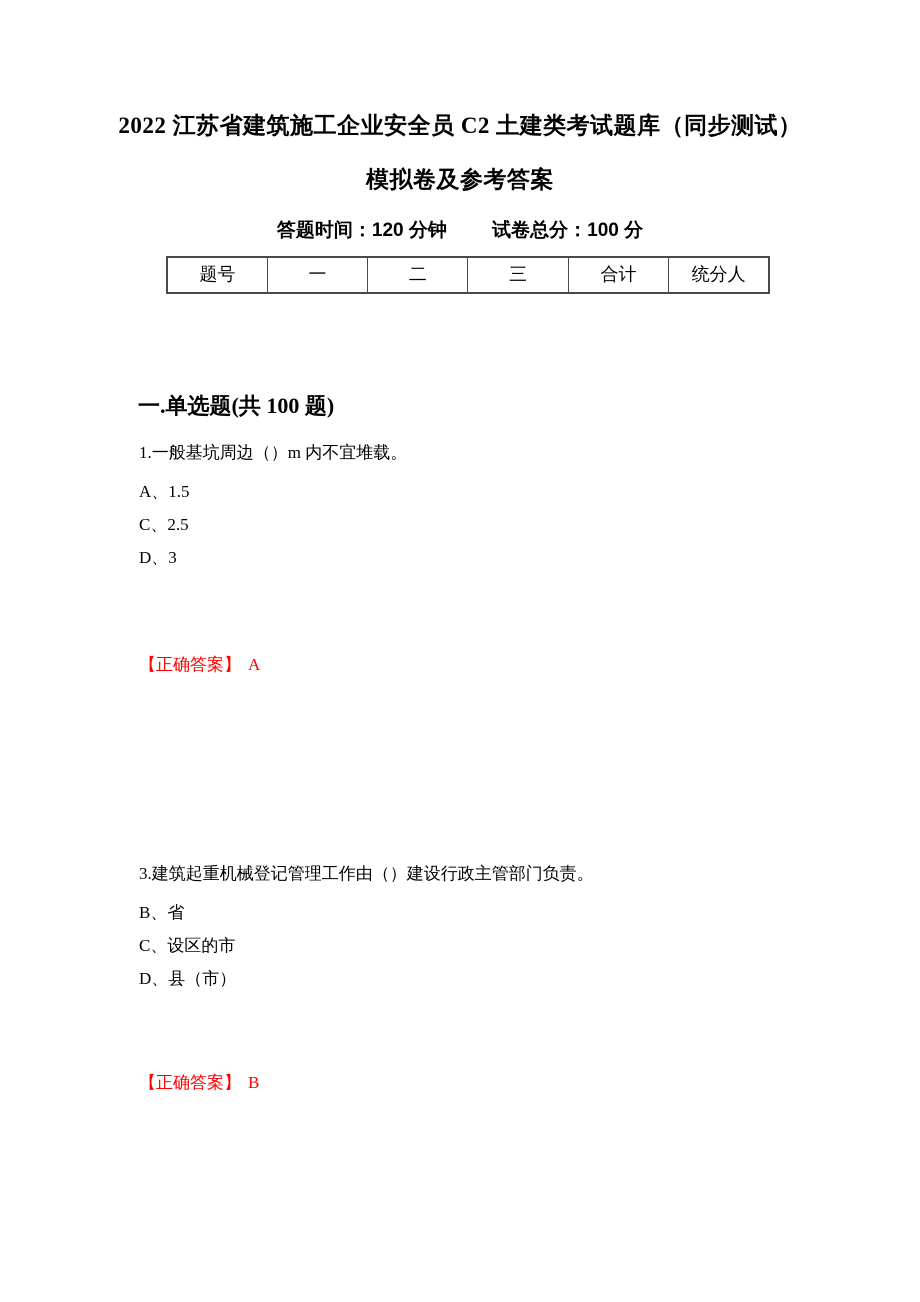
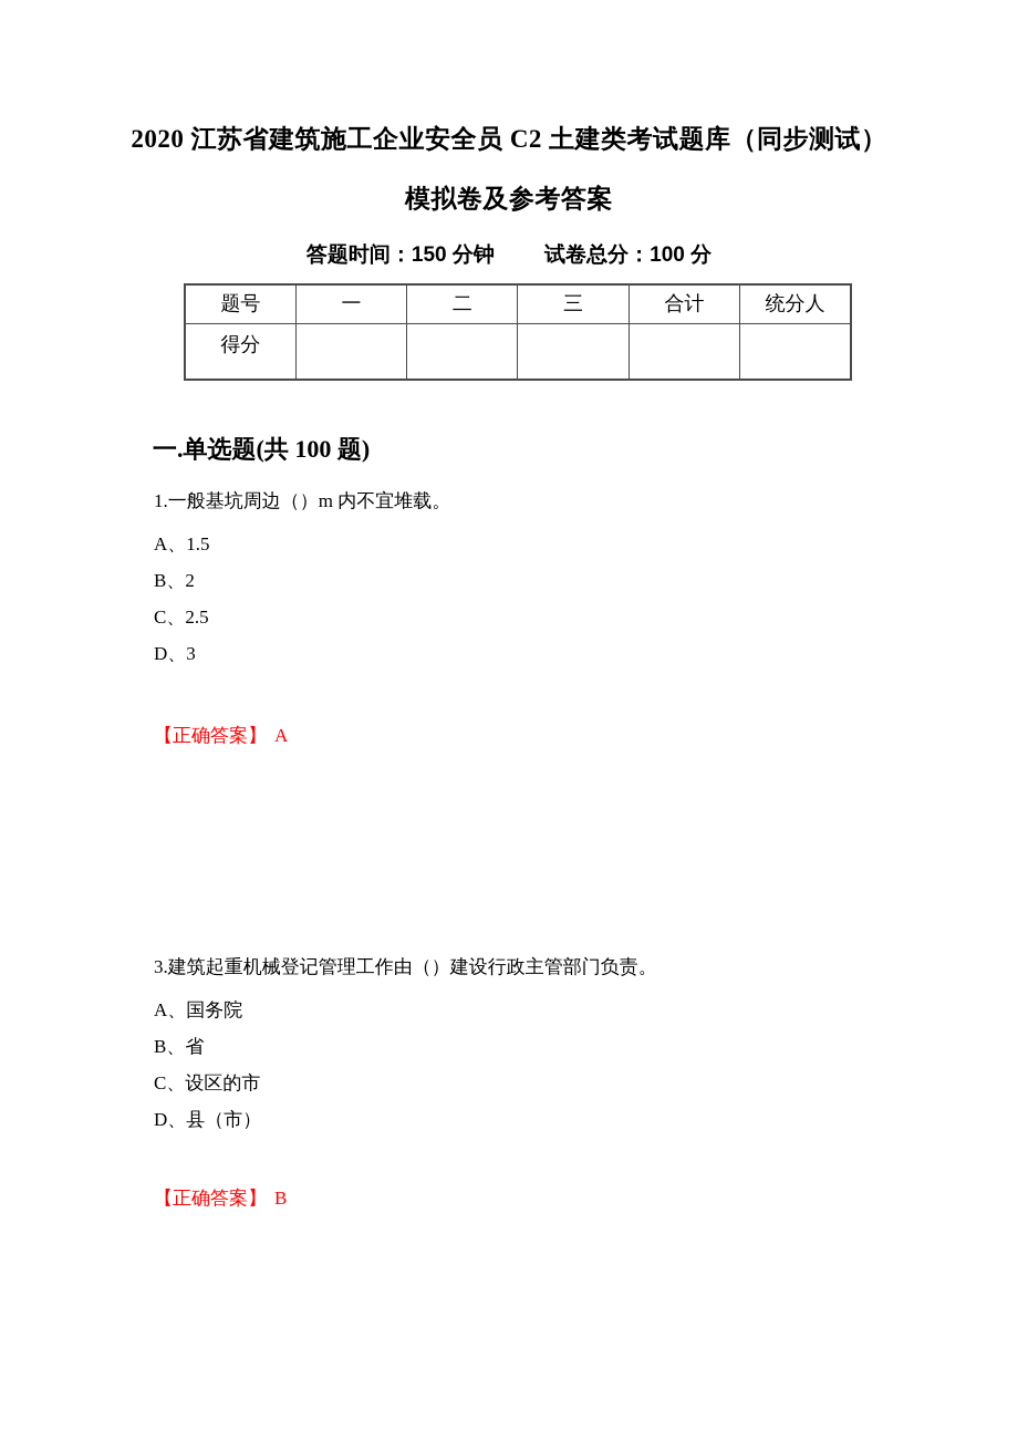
- 2022 江苏省建筑施工企业安全员 C2 土建类考试题库（同步测试）
+ 2020 江苏省建筑施工企业安全员 C2 土建类考试题库（同步测试）
  模拟卷及参考答案
- 答题时间：120 分钟 试卷总分：100 分
+ 答题时间：150 分钟 试卷总分：100 分
  题号	一	二	三	合计	统分人
+ 得分
  一.单选题(共 100 题)
  1.一般基坑周边（）m 内不宜堆载。
  A、1.5
+ B、2
  C、2.5
  D、3
  【正确答案】 A
  3.建筑起重机械登记管理工作由（）建设行政主管部门负责。
+ A、国务院
  B、省
  C、设区的市
  D、县（市）
  【正确答案】 B
